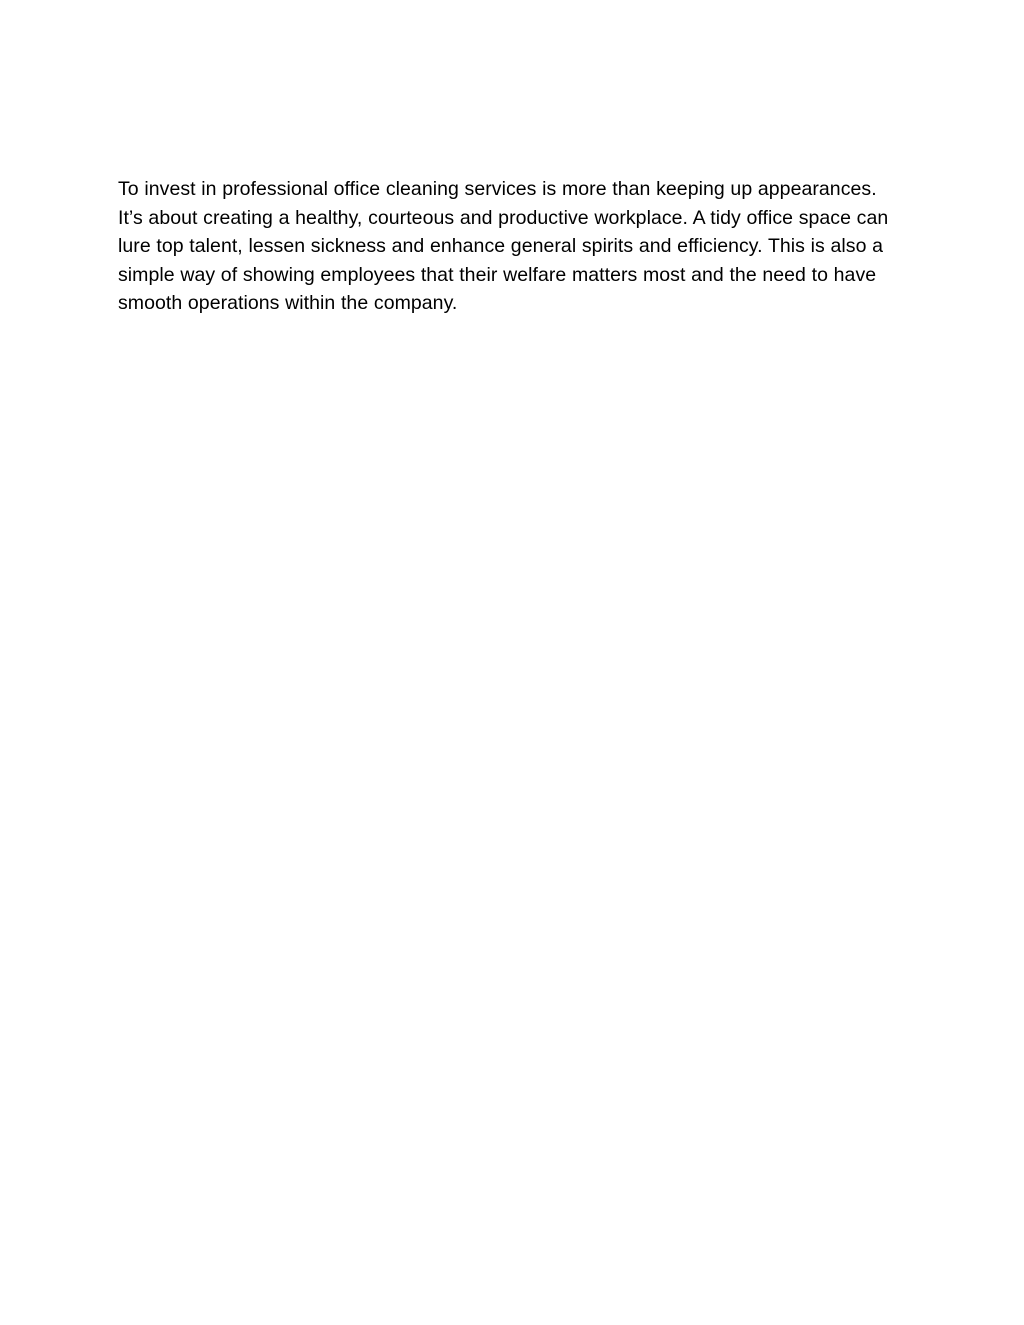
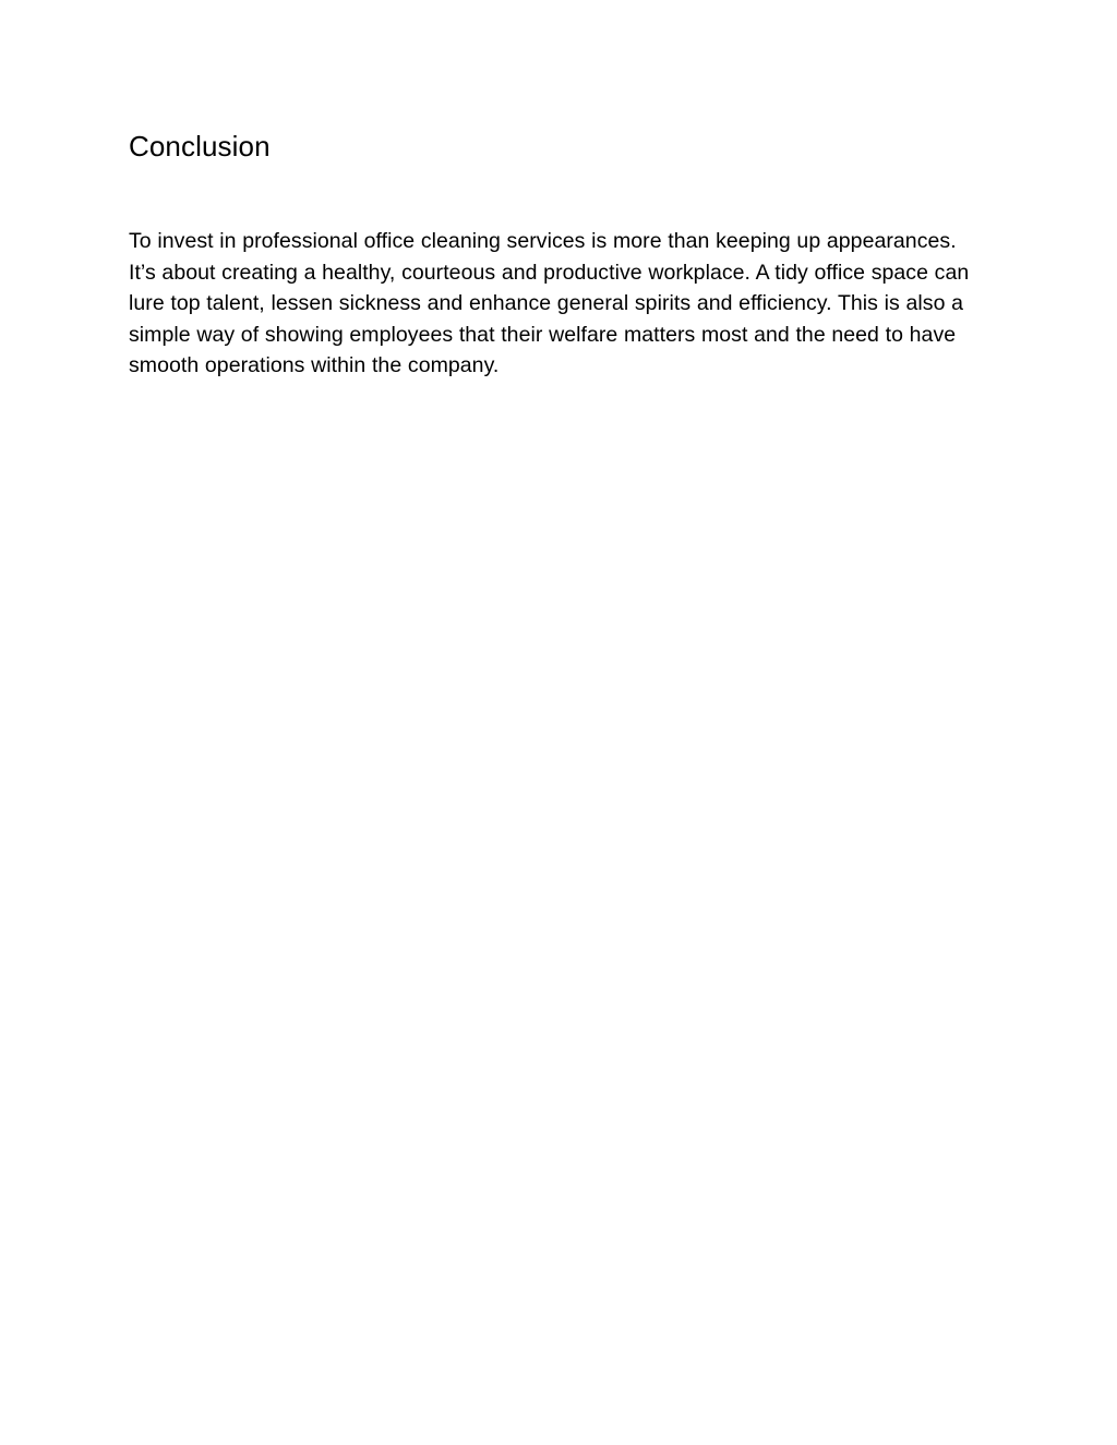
+ Conclusion
  To invest in professional office cleaning services is more than keeping up appearances. It’s about creating a healthy, courteous and productive workplace. A tidy office space can lure top talent, lessen sickness and enhance general spirits and efficiency. This is also a simple way of showing employees that their welfare matters most and the need to have smooth operations within the company.
